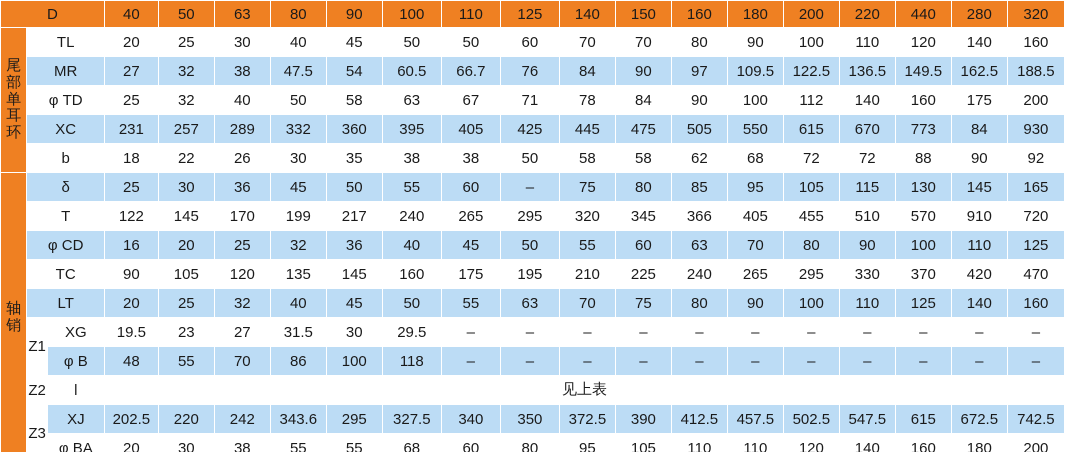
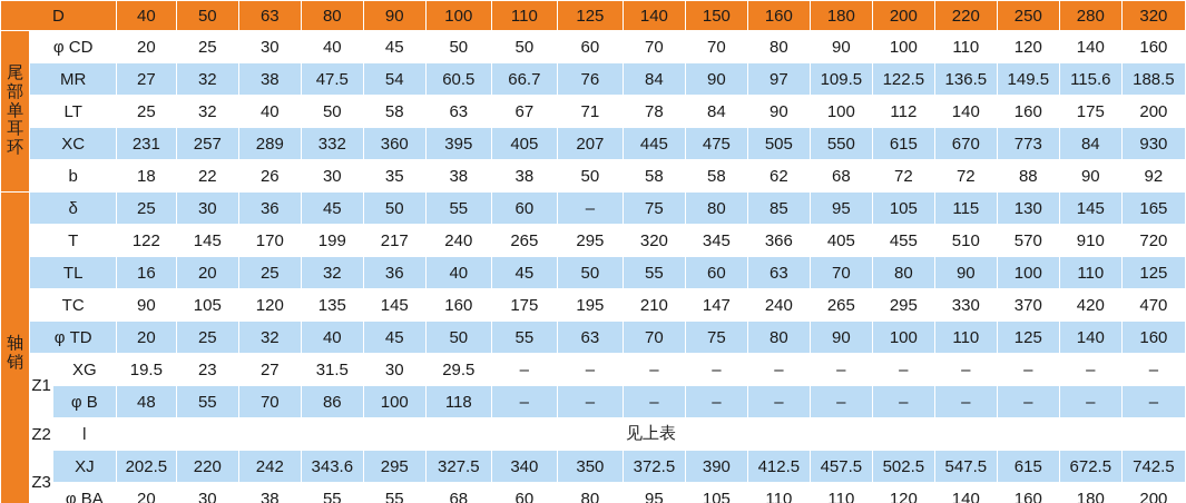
- D	40	50	63	80	90	100	110	125	140	150	160	180	200	220	440	280	320
+ D	40	50	63	80	90	100	110	125	140	150	160	180	200	220	250	280	320
- 尾部单耳环	TL	20	25	30	40	45	50	50	60	70	70	80	90	100	110	120	140	160
+ 尾部单耳环	φ CD	20	25	30	40	45	50	50	60	70	70	80	90	100	110	120	140	160
- MR	27	32	38	47.5	54	60.5	66.7	76	84	90	97	109.5	122.5	136.5	149.5	162.5	188.5
+ MR	27	32	38	47.5	54	60.5	66.7	76	84	90	97	109.5	122.5	136.5	149.5	115.6	188.5
- φ TD	25	32	40	50	58	63	67	71	78	84	90	100	112	140	160	175	200
+ LT	25	32	40	50	58	63	67	71	78	84	90	100	112	140	160	175	200
- XC	231	257	289	332	360	395	405	425	445	475	505	550	615	670	773	84	930
+ XC	231	257	289	332	360	395	405	207	445	475	505	550	615	670	773	84	930
  b	18	22	26	30	35	38	38	50	58	58	62	68	72	72	88	90	92
  轴销	δ	25	30	36	45	50	55	60	–	75	80	85	95	105	115	130	145	165
  T	122	145	170	199	217	240	265	295	320	345	366	405	455	510	570	910	720
- φ CD	16	20	25	32	36	40	45	50	55	60	63	70	80	90	100	110	125
+ TL	16	20	25	32	36	40	45	50	55	60	63	70	80	90	100	110	125
- TC	90	105	120	135	145	160	175	195	210	225	240	265	295	330	370	420	470
+ TC	90	105	120	135	145	160	175	195	210	147	240	265	295	330	370	420	470
- LT	20	25	32	40	45	50	55	63	70	75	80	90	100	110	125	140	160
+ φ TD	20	25	32	40	45	50	55	63	70	75	80	90	100	110	125	140	160
  Z1	XG	19.5	23	27	31.5	30	29.5	–	–	–	–	–	–	–	–	–	–	–
  φ B	48	55	70	86	100	118	–	–	–	–	–	–	–	–	–	–	–
  Z2	l	见上表
  Z3	XJ	202.5	220	242	343.6	295	327.5	340	350	372.5	390	412.5	457.5	502.5	547.5	615	672.5	742.5
  φ BA	20	30	38	55	55	68	60	80	95	105	110	110	120	140	160	180	200
